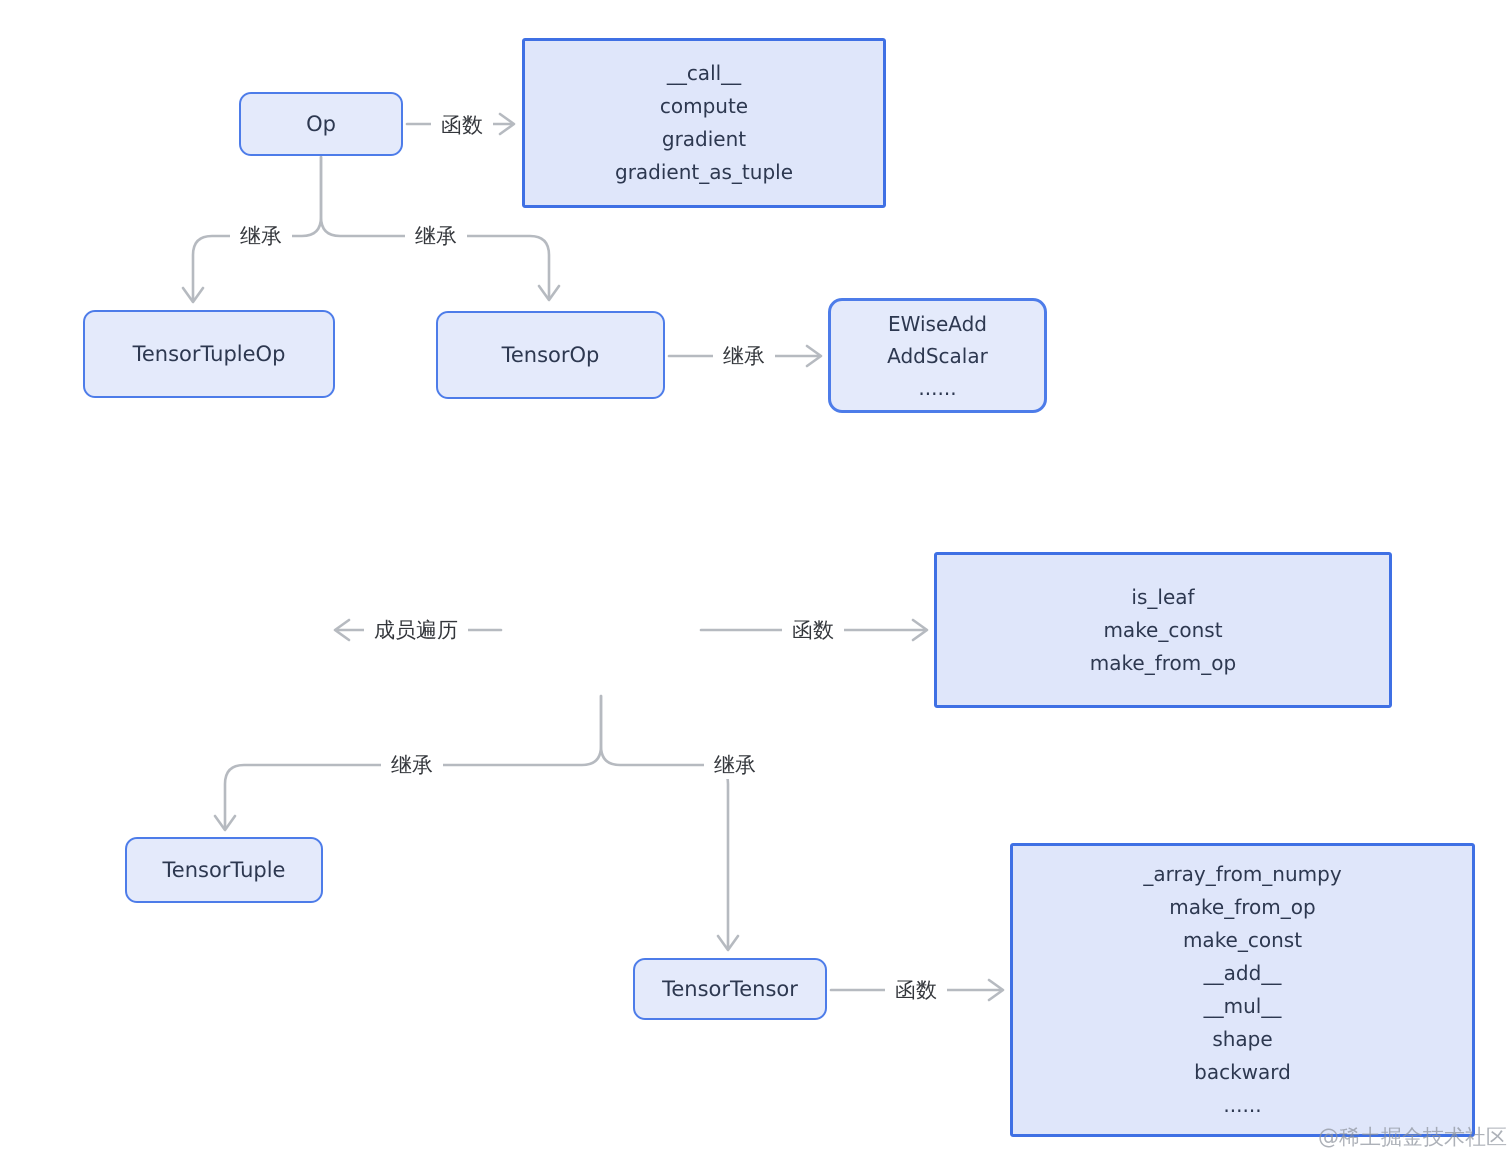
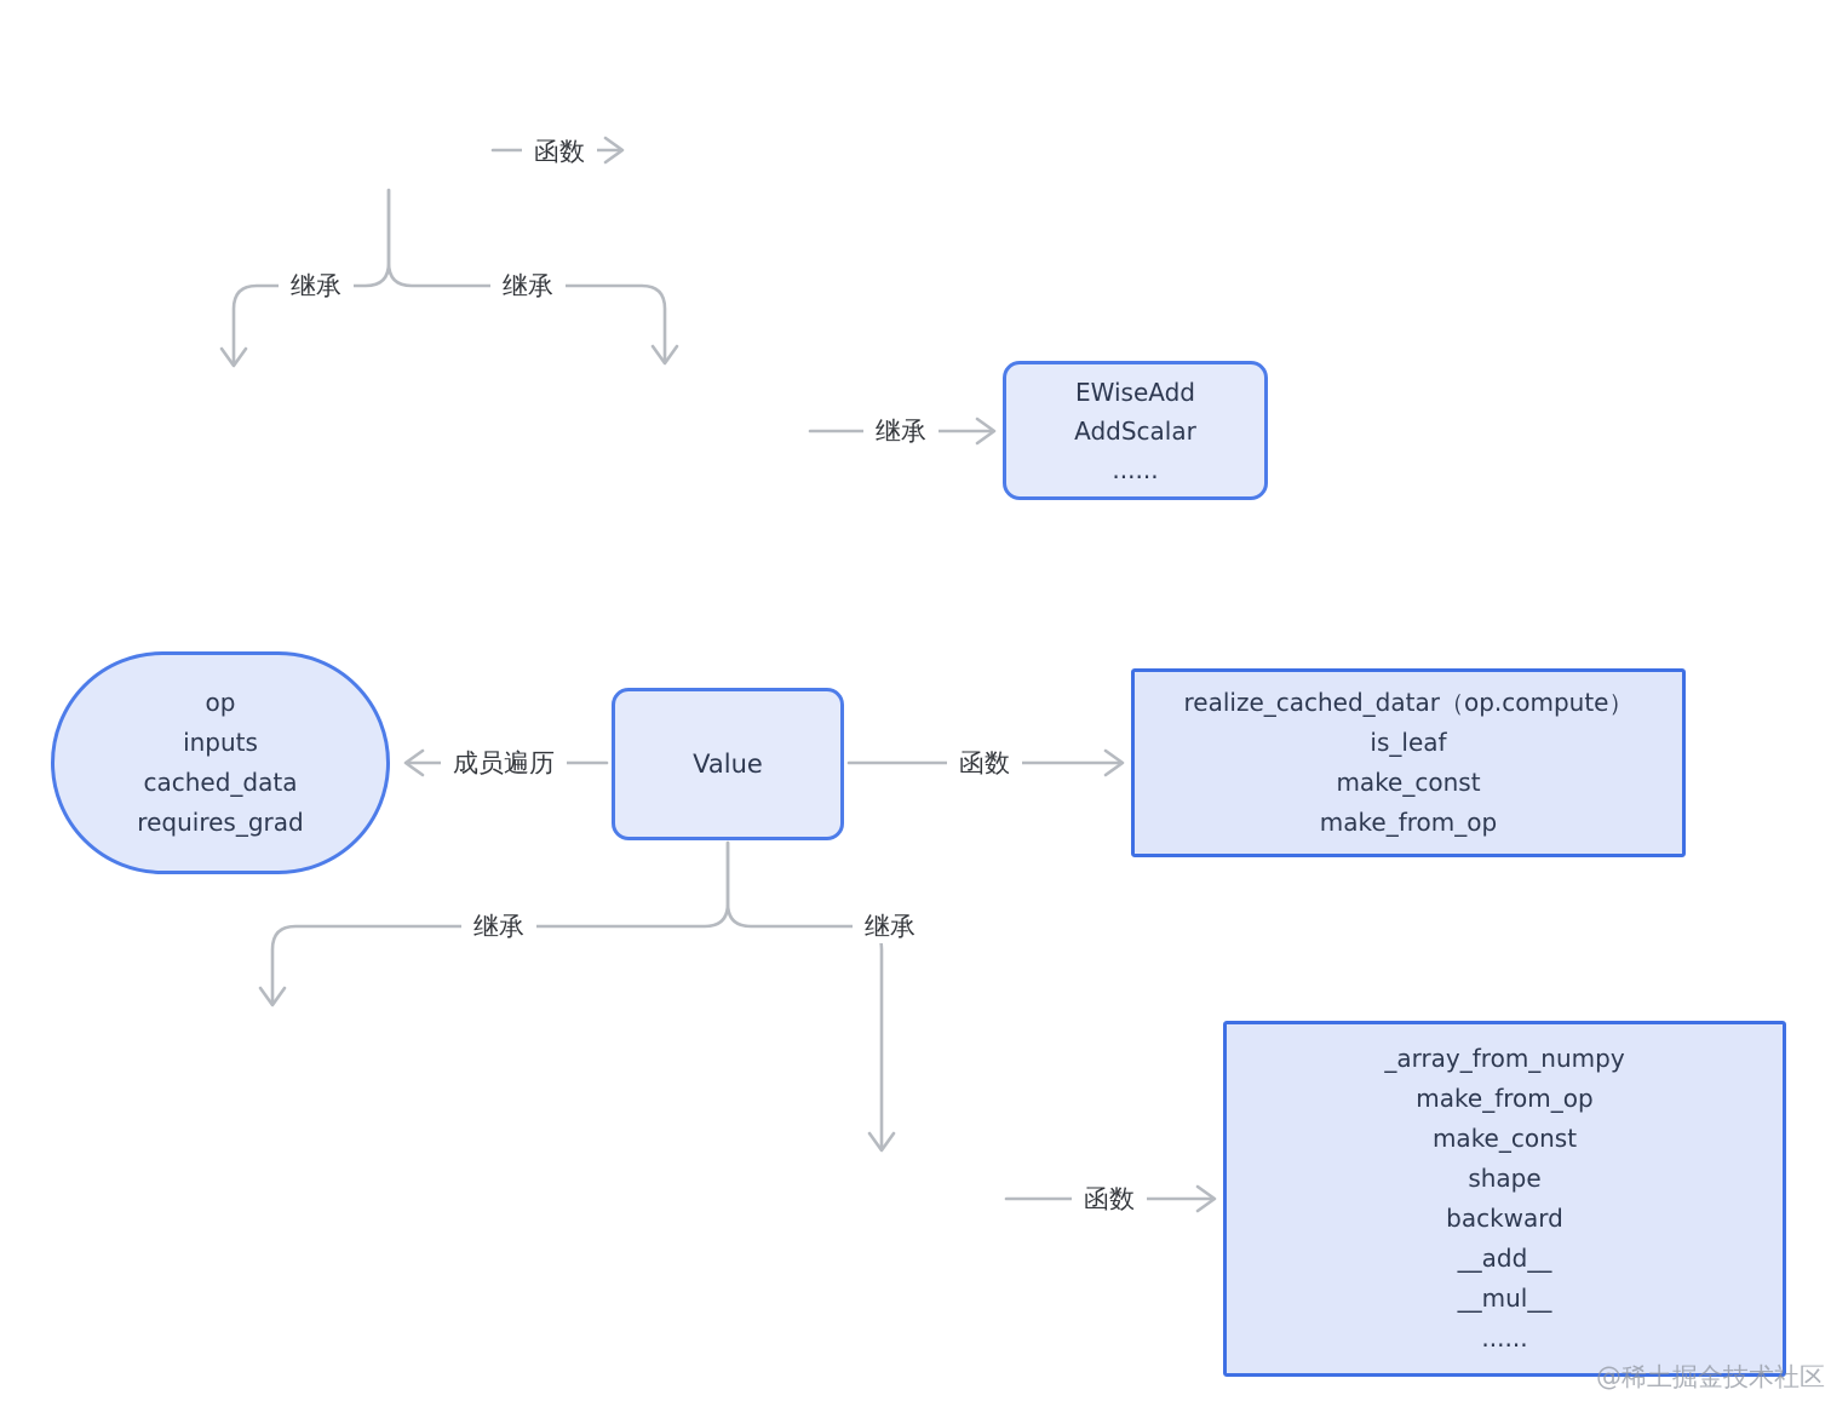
- Op
- __call__
- compute
- gradient
- gradient_as_tuple
- TensorTupleOp
- TensorOp
  EWiseAdd
  AddScalar
  ......
+ op
+ inputs
+ cached_data
+ requires_grad
+ Value
+ realize_cached_datar（op.compute）
  is_leaf
  make_const
  make_from_op
- TensorTuple
- TensorTensor
  _array_from_numpy
  make_from_op
  make_const
- __add__
+ shape
- __mul__
+ backward
- shape
+ __add__
- backward
+ __mul__
  ......
  函数
  继承
  继承
  继承
  成员遍历
  函数
  继承
  继承
  函数
  @稀土掘金技术社区
